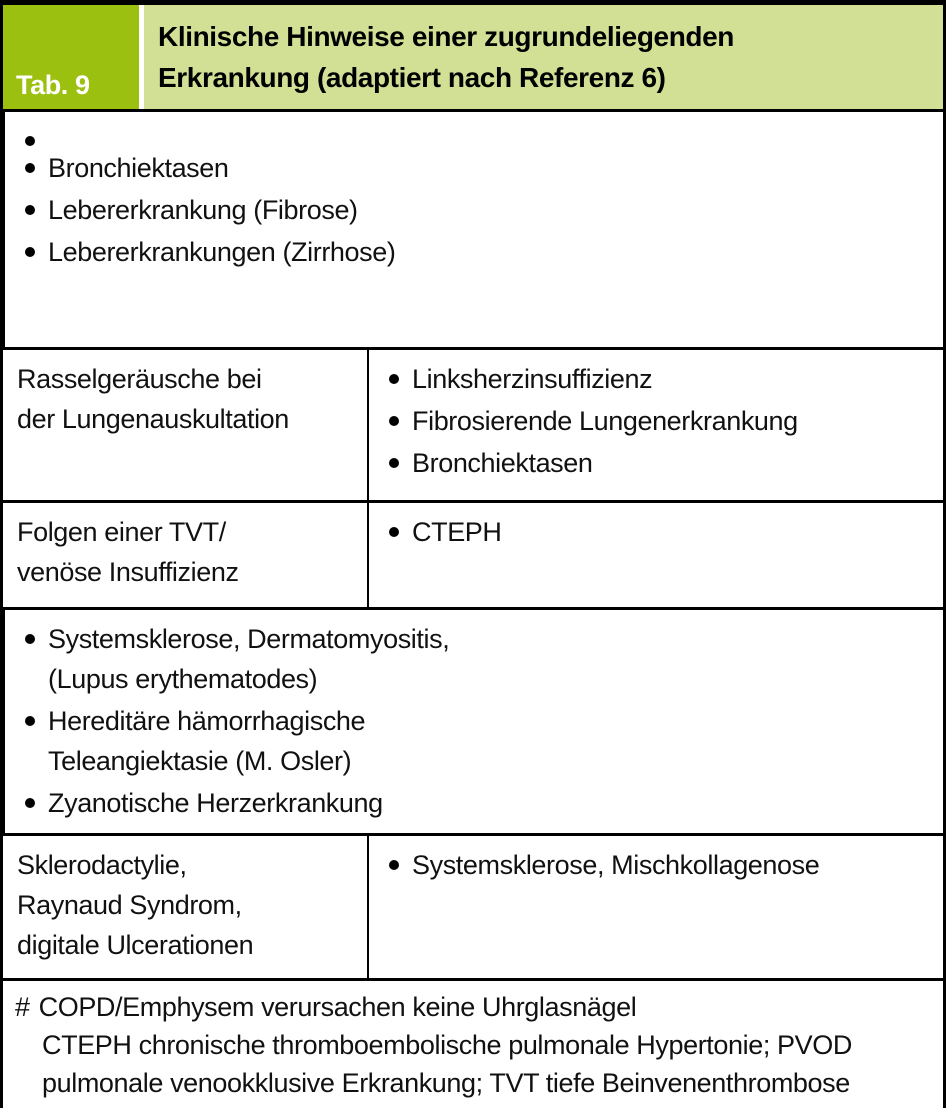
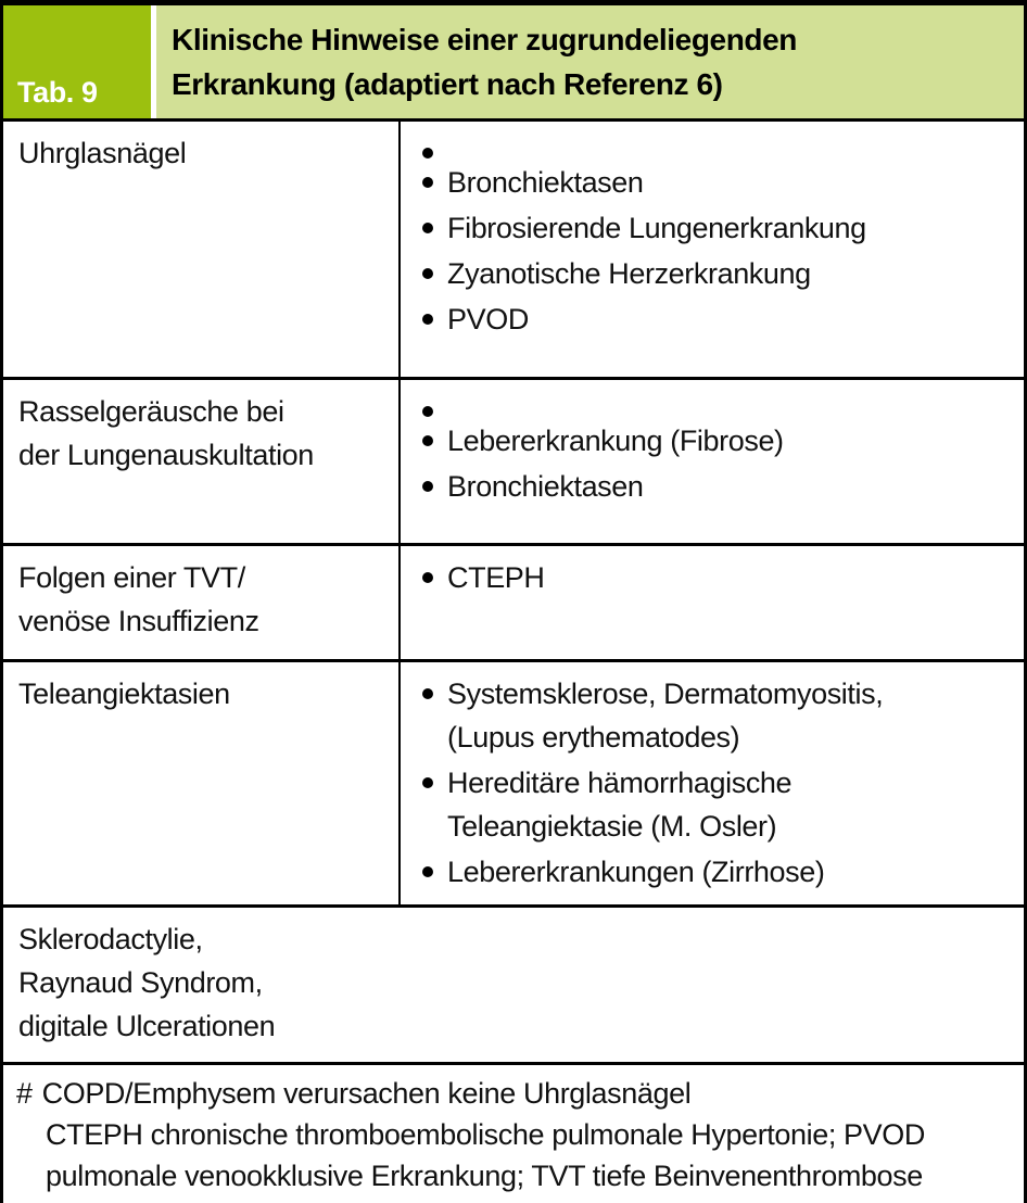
  Tab. 9
  Klinische Hinweise einer zugrundeliegenden
  Erkrankung (adaptiert nach Referenz 6)
+ Uhrglasnägel
  Bronchiektasen
- Lebererkrankung (Fibrose)
+ Fibrosierende Lungenerkrankung
- Lebererkrankungen (Zirrhose)
+ Zyanotische Herzerkrankung
+ PVOD
  Rasselgeräusche bei
  der Lungenauskultation
- Linksherzinsuffizienz
- Fibrosierende Lungenerkrankung
+ Lebererkrankung (Fibrose)
  Bronchiektasen
  Folgen einer TVT/
  venöse Insuffizienz
  CTEPH
+ Teleangiektasien
  Systemsklerose, Dermatomyositis,
  (Lupus erythematodes)
  Hereditäre hämorrhagische
  Teleangiektasie (M. Osler)
- Zyanotische Herzerkrankung
+ Lebererkrankungen (Zirrhose)
  Sklerodactylie,
  Raynaud Syndrom,
  digitale Ulcerationen
- Systemsklerose, Mischkollagenose
  #
  COPD/Emphysem verursachen keine Uhrglasnägel
  CTEPH chronische thromboembolische pulmonale Hypertonie; PVOD
  pulmonale venookklusive Erkrankung; TVT tiefe Beinvenenthrombose
